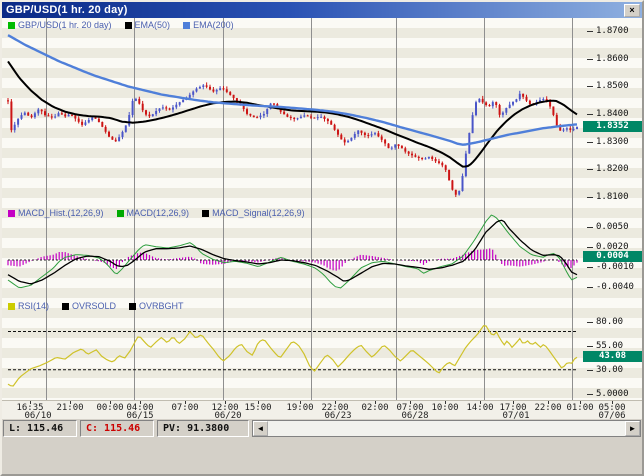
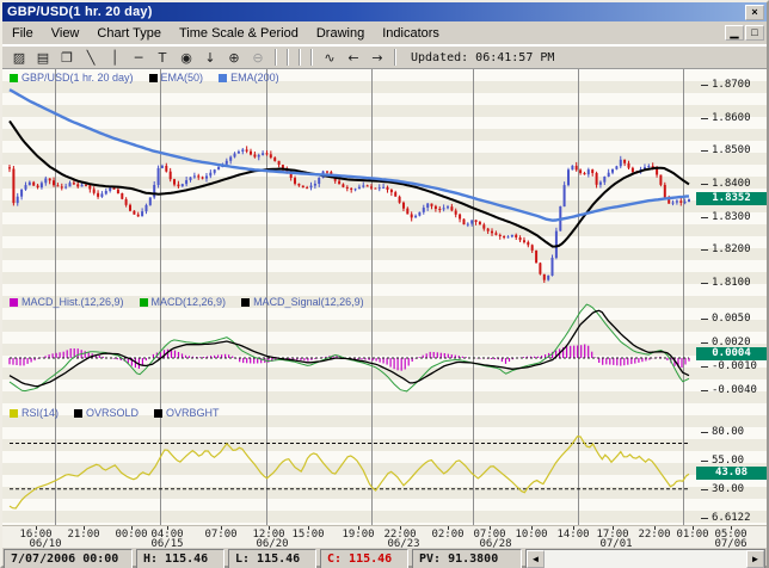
  GBP/USD(1 hr. 20 day)
  ×
+ File
+ View
+ Chart Type
+ Time Scale & Period
+ Drawing
+ Indicators
+ ▁
+ □
+ ▨
+ ▤
+ ❐
+ ╲
+ │
+ ─
+ T
+ ◉
+ ↓
+ ⊕
+ ⊖
+ ∿
+ ←
+ →
+ Updated: 06:41:57 PM
  GBP/USD(1 hr. 20 day)
  EMA(50)
  EMA(200)
  MACD_Hist.(12,26,9)
  MACD(12,26,9)
  MACD_Signal(12,26,9)
  RSI(14)
  OVRSOLD
  OVRBGHT
  1.8700
  1.8600
  1.8500
  1.8400
  1.8300
  1.8200
  1.8100
  1.8352
  0.0050
  0.0020
  -0.0010
  -0.0040
  0.0004
  80.00
  55.00
  30.00
- 5.0000
+ 6.6122
  43.08
- 16:35
+ 16:00
  21:00
  00:00
  04:00
  07:00
  12:00
  15:00
  19:00
  22:00
  02:00
  07:00
  10:00
  14:00
  17:00
  22:00
  01:00
  05:00
  06/10
  06/15
  06/20
  06/23
  06/28
  07/01
  07/06
+ 7/07/2006 00:00
+ H: 115.46
  L: 115.46
  C: 115.46
  PV: 91.3800
  ◄
  ►
